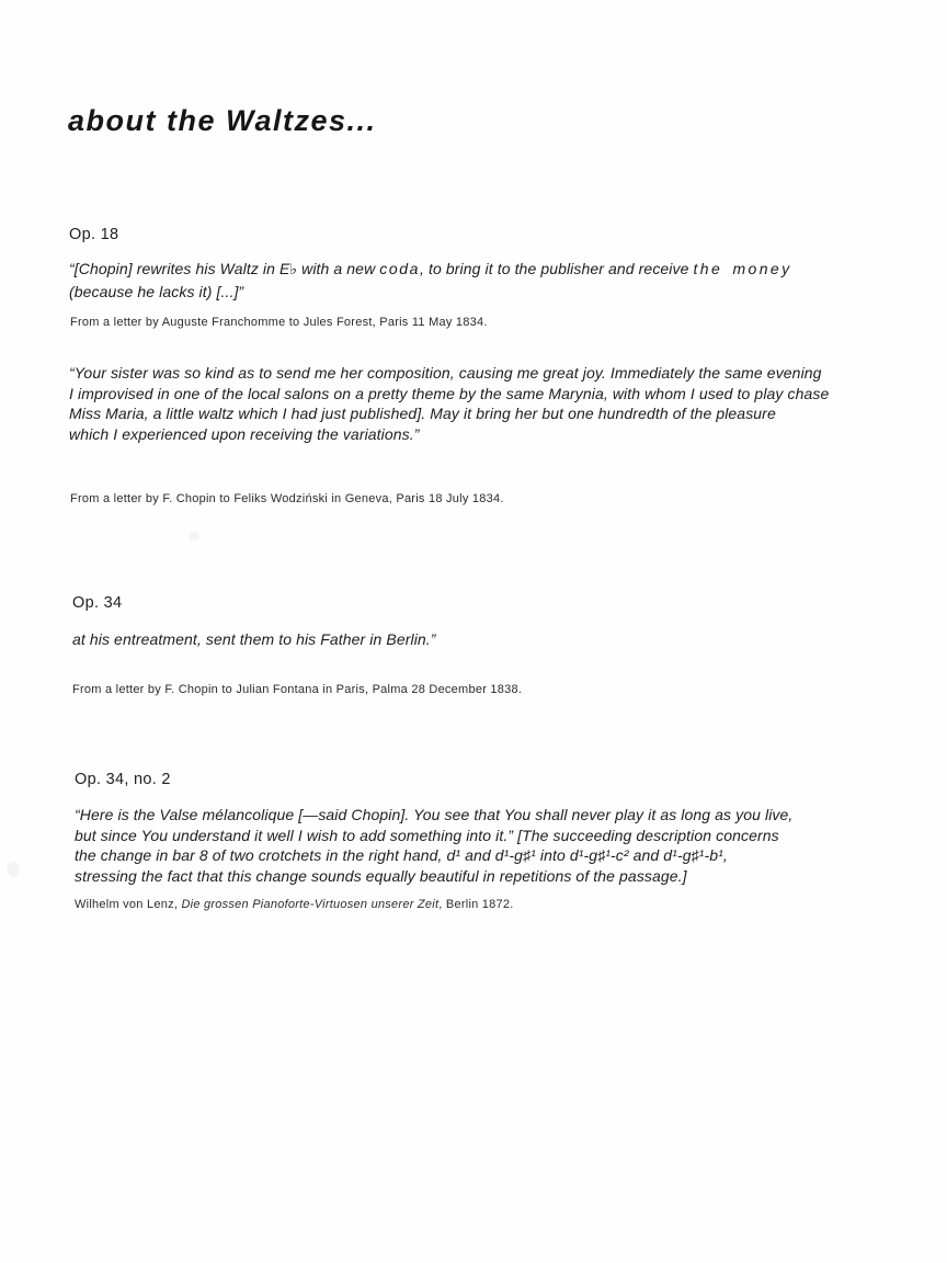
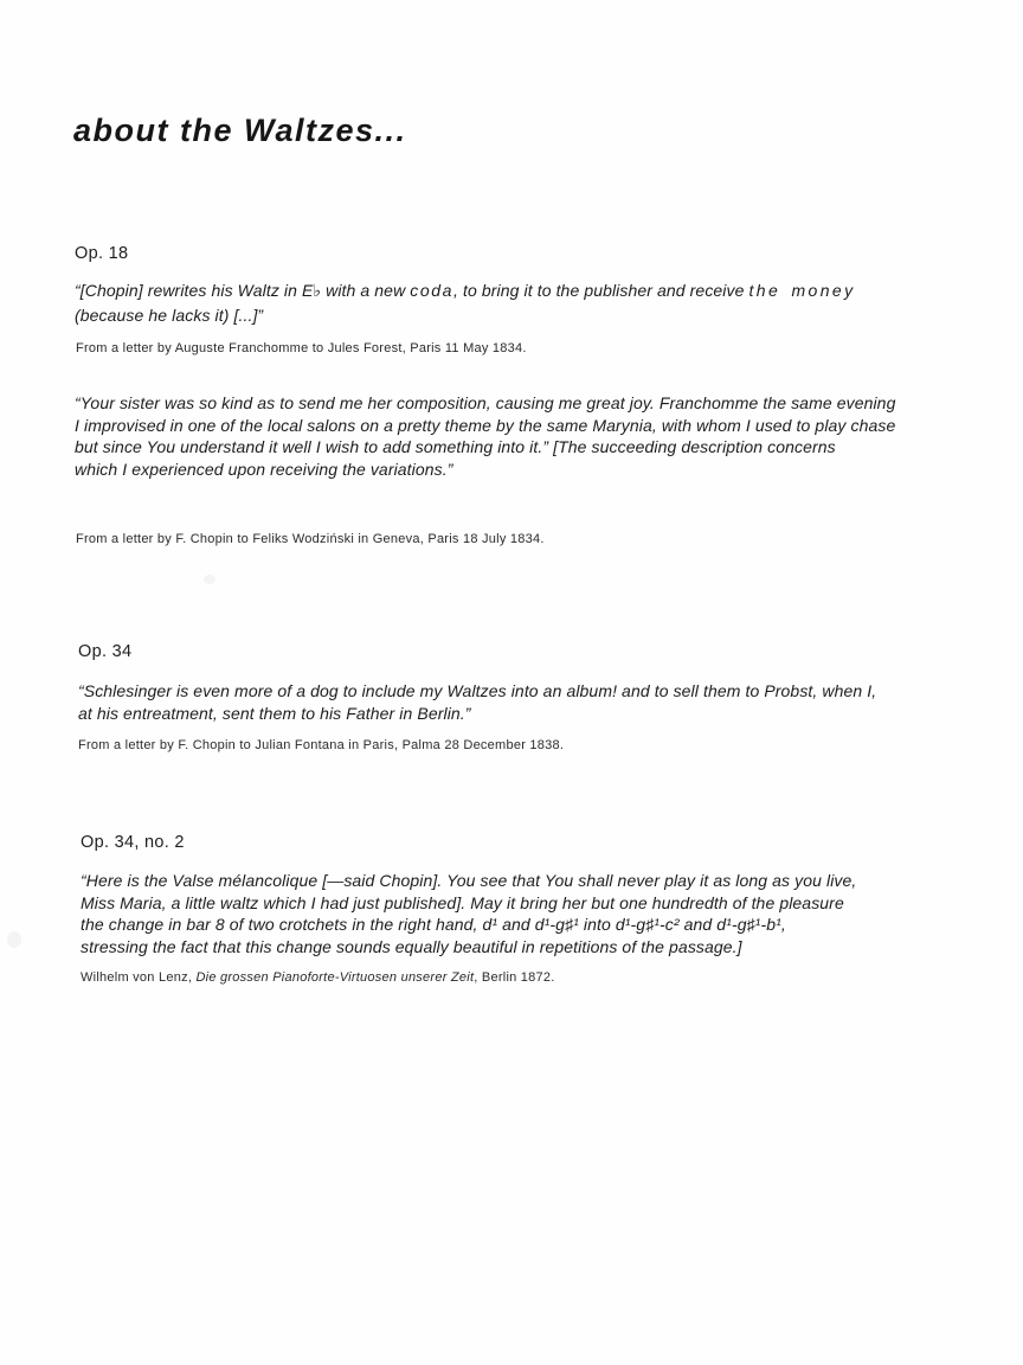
  about the Waltzes...
  Op. 18
  “[Chopin] rewrites his Waltz in E♭ with a new coda, to bring it to the publisher and receive the money
  (because he lacks it) [...]”
  From a letter by Auguste Franchomme to Jules Forest, Paris 11 May 1834.
- “Your sister was so kind as to send me her composition, causing me great joy. Immediately the same evening
+ “Your sister was so kind as to send me her composition, causing me great joy. Franchomme the same evening
  I improvised in one of the local salons on a pretty theme by the same Marynia, with whom I used to play chase
- Miss Maria, a little waltz which I had just published]. May it bring her but one hundredth of the pleasure
+ but since You understand it well I wish to add something into it.” [The succeeding description concerns
  which I experienced upon receiving the variations.”
  From a letter by F. Chopin to Feliks Wodziński in Geneva, Paris 18 July 1834.
  Op. 34
+ “Schlesinger is even more of a dog to include my Waltzes into an album! and to sell them to Probst, when I,
  at his entreatment, sent them to his Father in Berlin.”
  From a letter by F. Chopin to Julian Fontana in Paris, Palma 28 December 1838.
  Op. 34, no. 2
  “Here is the Valse mélancolique [—said Chopin]. You see that You shall never play it as long as you live,
- but since You understand it well I wish to add something into it.” [The succeeding description concerns
+ Miss Maria, a little waltz which I had just published]. May it bring her but one hundredth of the pleasure
  the change in bar 8 of two crotchets in the right hand, d¹ and d¹-g♯¹ into d¹-g♯¹-c² and d¹-g♯¹-b¹,
  stressing the fact that this change sounds equally beautiful in repetitions of the passage.]
  Wilhelm von Lenz, Die grossen Pianoforte-Virtuosen unserer Zeit, Berlin 1872.
